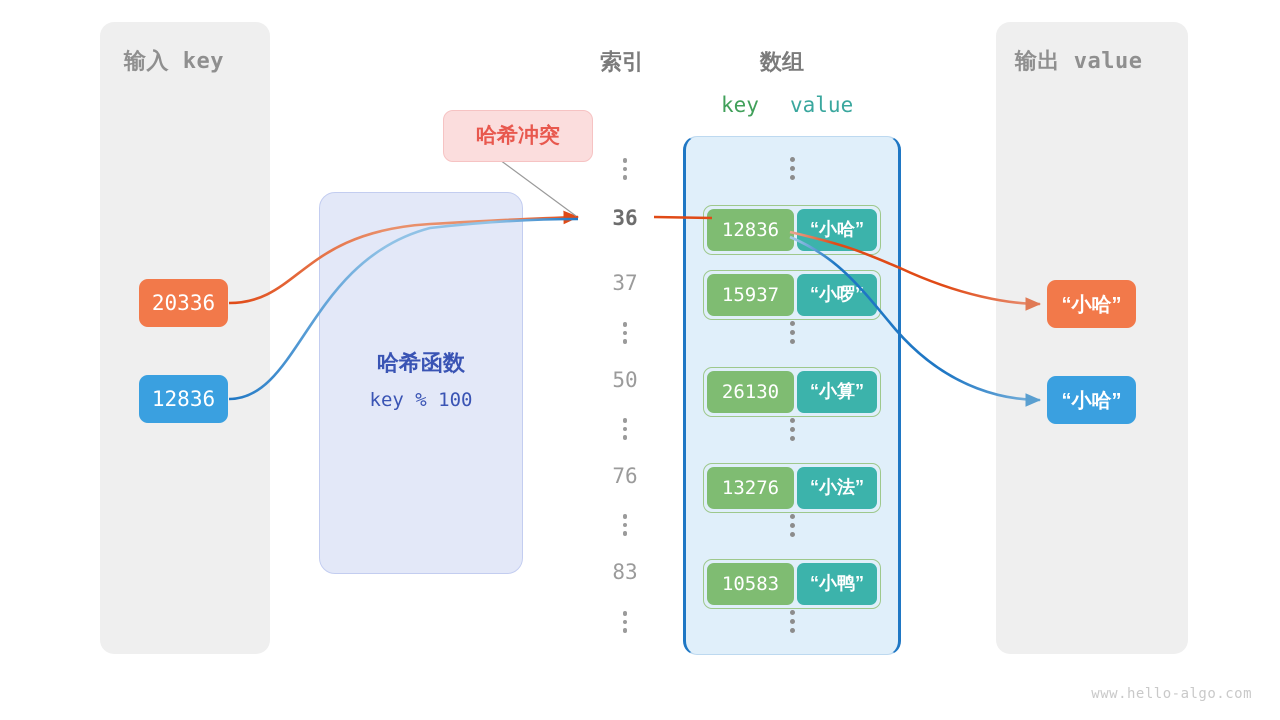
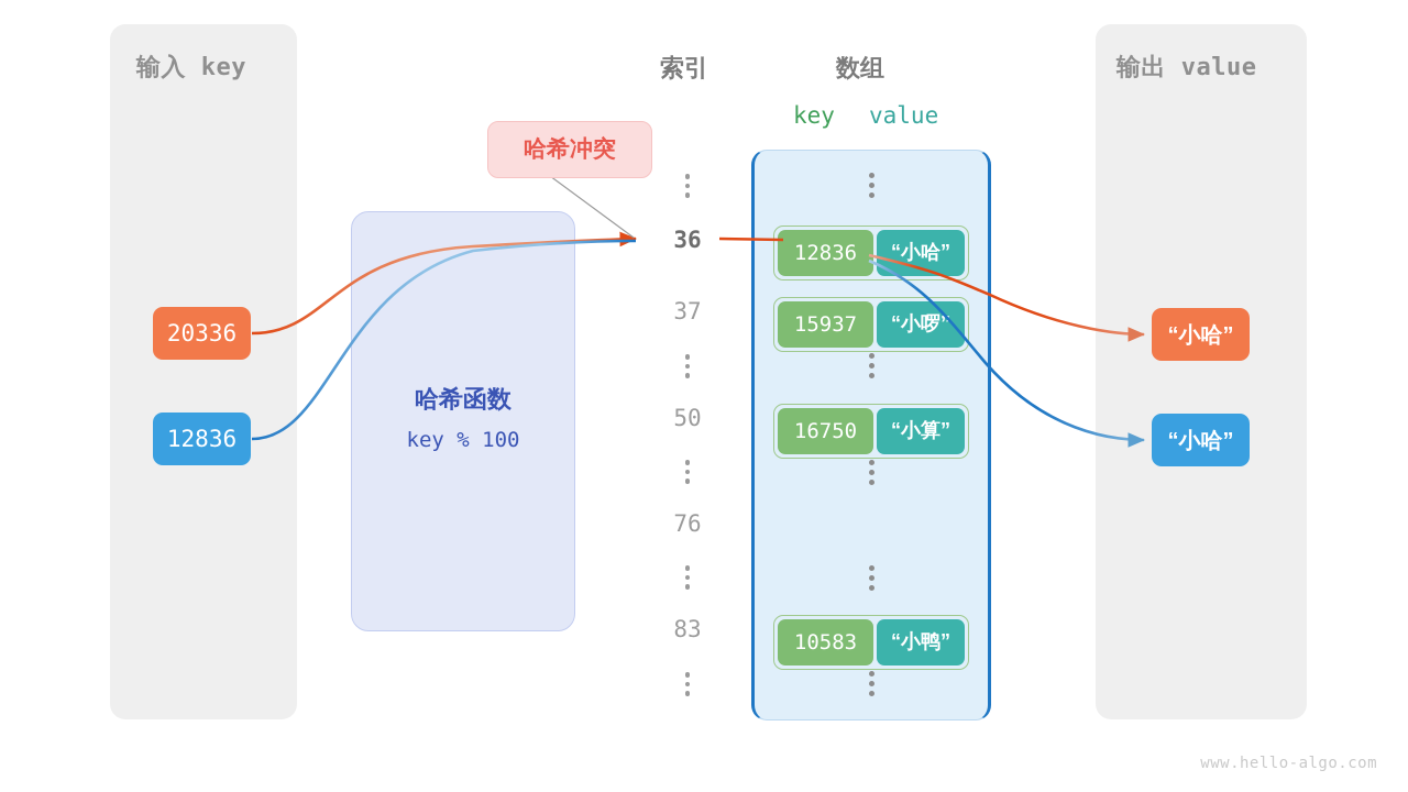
  输入 key
  输出 value
  索引
  数组
  key
  value
  哈希函数
  key % 100
  哈希冲突
  20336
  12836
  “小哈”
  “小哈”
  36
  37
  50
  76
  83
  12836
  “小哈”
  15937
  “小啰”
- 26130
+ 16750
  “小算”
- 13276
- “小法”
  10583
  “小鸭”
  www.hello-algo.com
